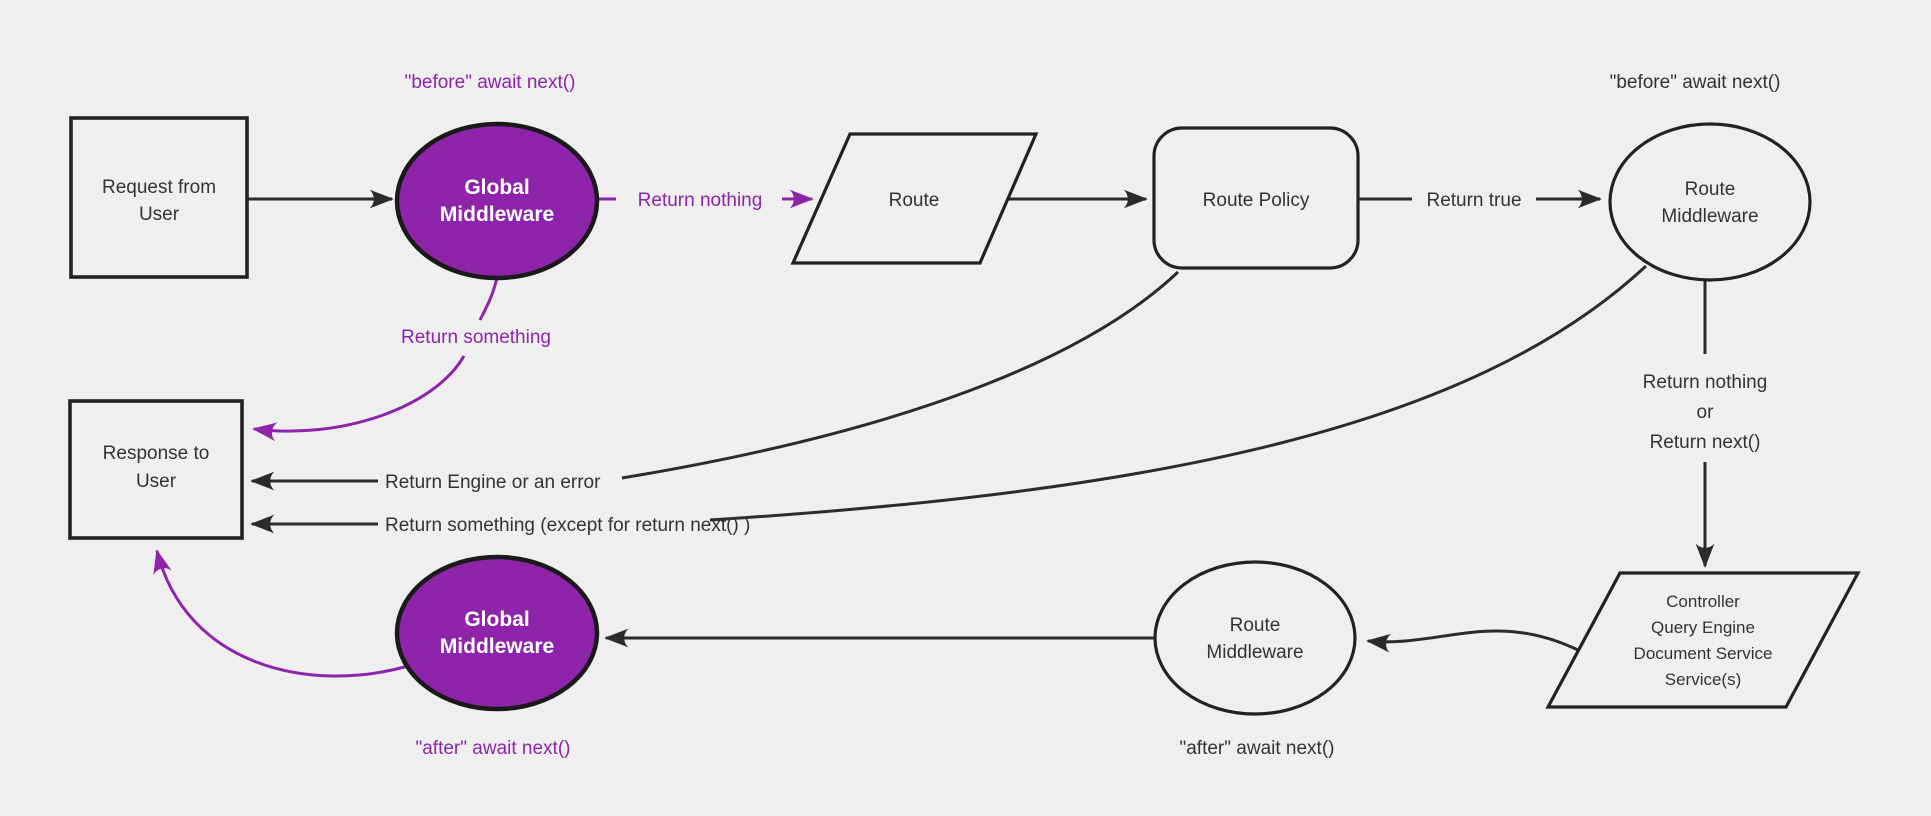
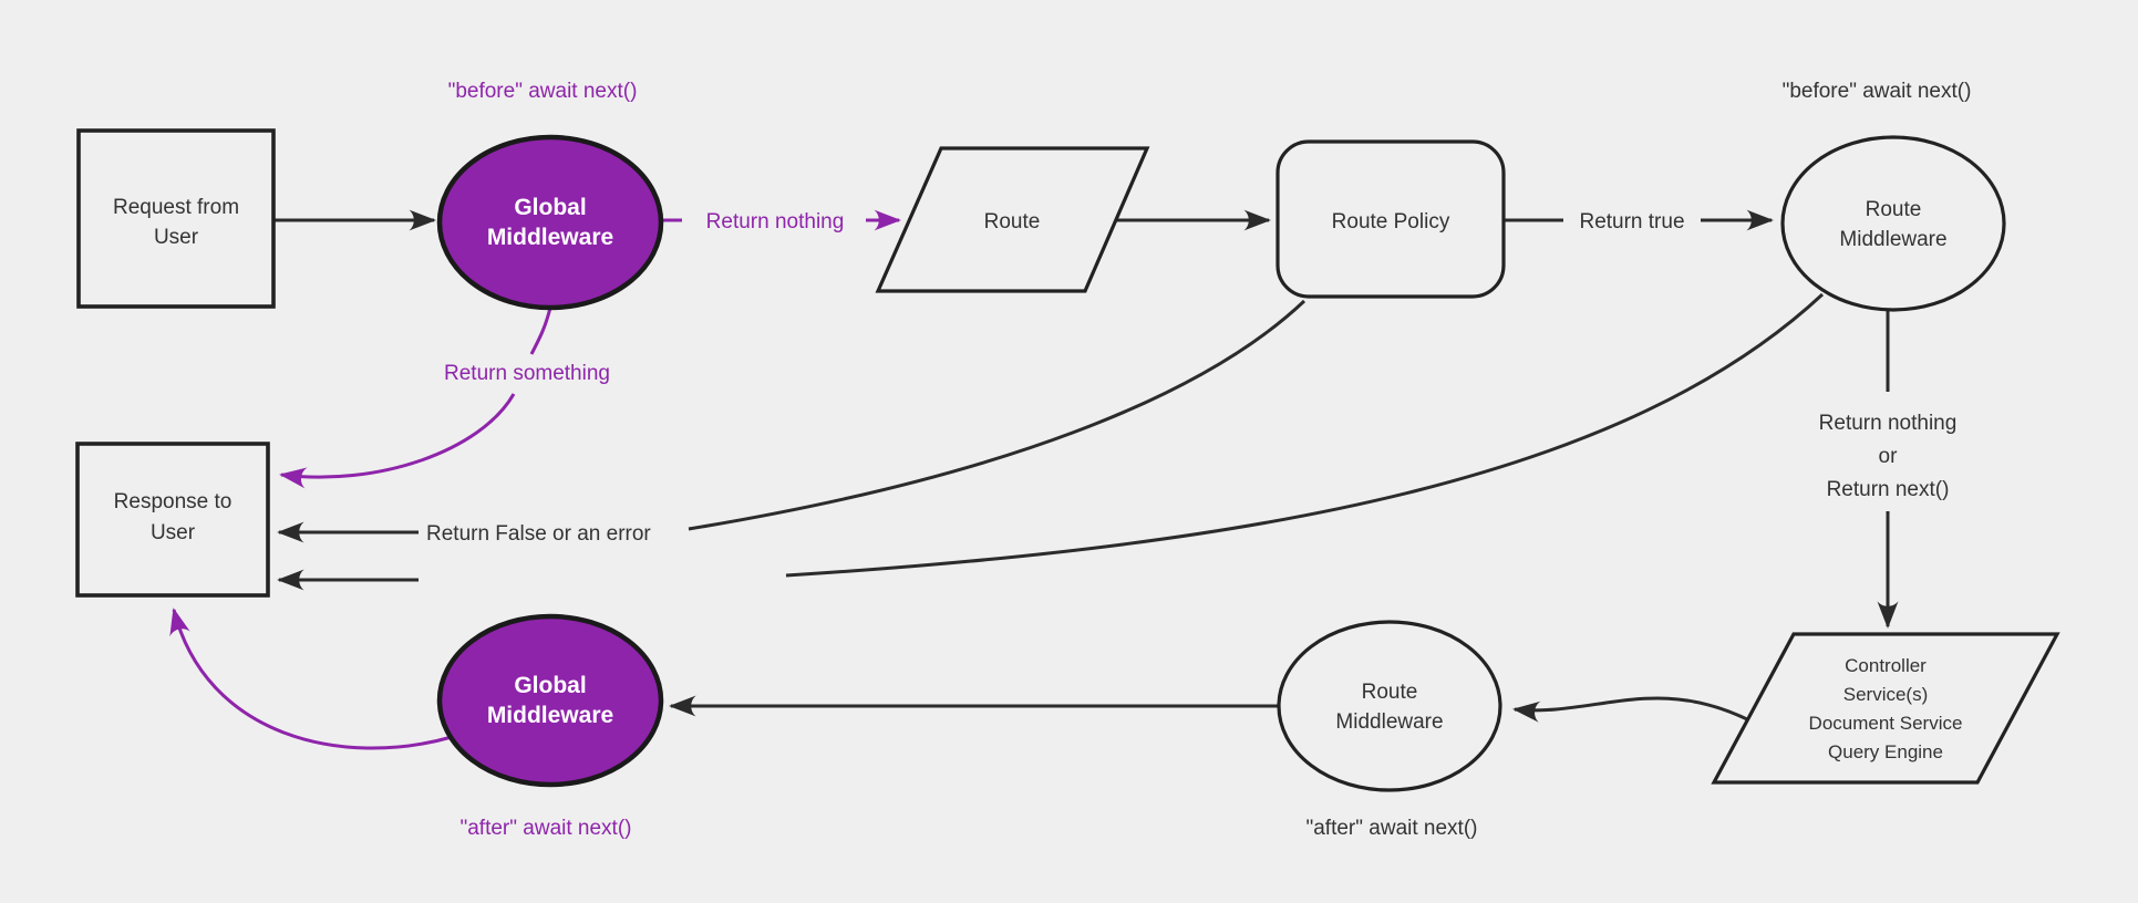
  Request from
  User
  Global
  Middleware
  Route
  Route Policy
  Route
  Middleware
  Controller
- Query Engine
+ Service(s)
  Document Service
- Service(s)
+ Query Engine
  Route
  Middleware
  Global
  Middleware
  Response to
  User
  "before" await next()
  "before" await next()
  "after" await next()
  "after" await next()
  Return nothing
  Return true
  Return something
- Return Engine or an error
+ Return False or an error
- Return something (except for return next() )
  Return nothing
  or
  Return next()
